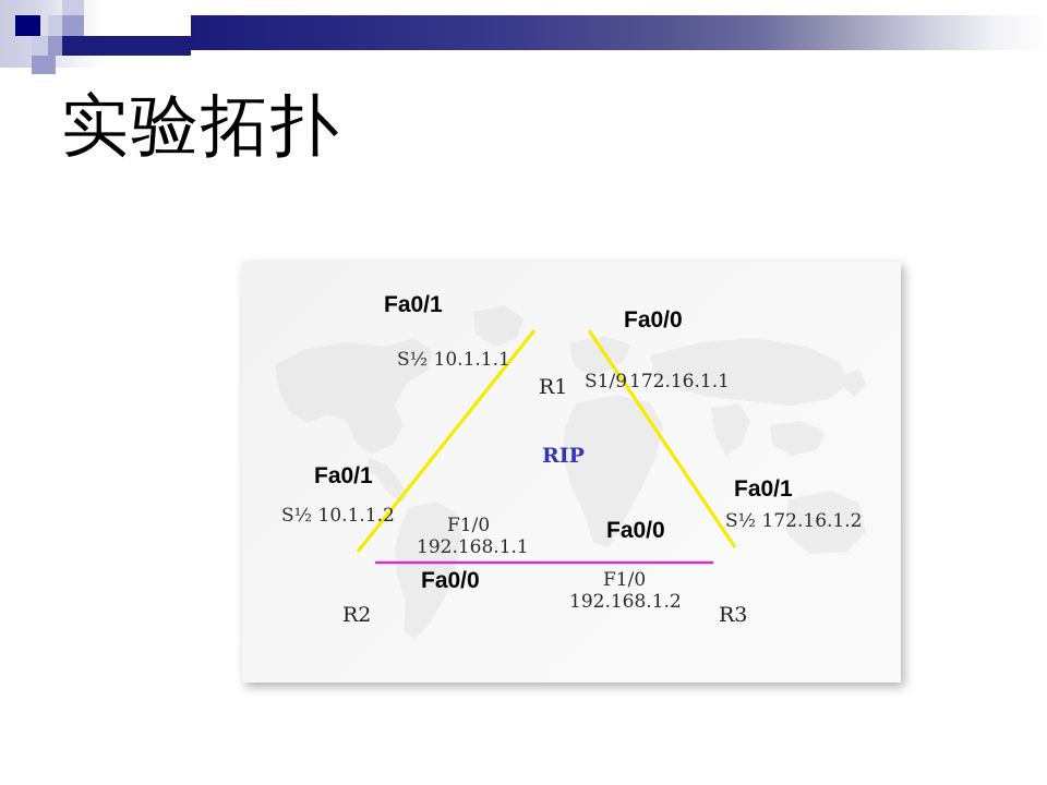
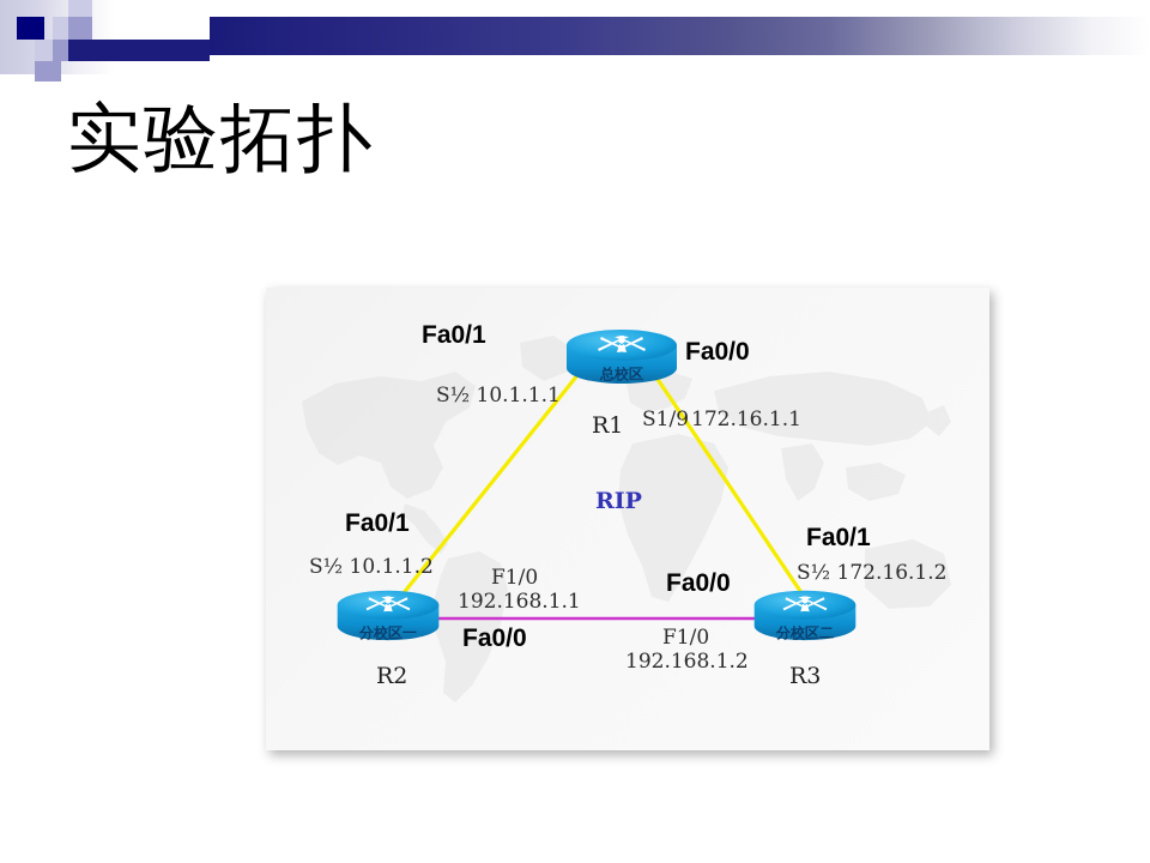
  实验拓扑
+ 总校区
+ 分校区一
+ 分校区二
  Fa0/1
  Fa0/0
  S½ 10.1.1.1
  S1/9
  172.16.1.1
  R1
  RIP
  Fa0/1
  S½ 10.1.1.2
  F1/0
  192.168.1.1
  Fa0/0
  R2
  Fa0/0
  Fa0/1
  S½ 172.16.1.2
  F1/0
  192.168.1.2
  R3
